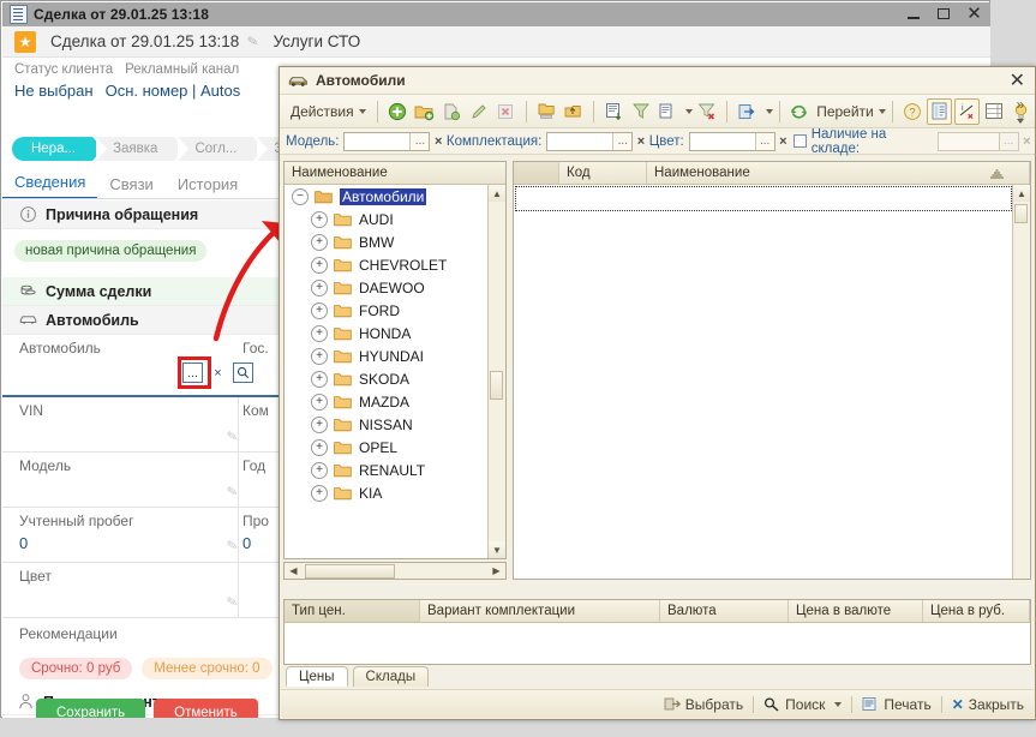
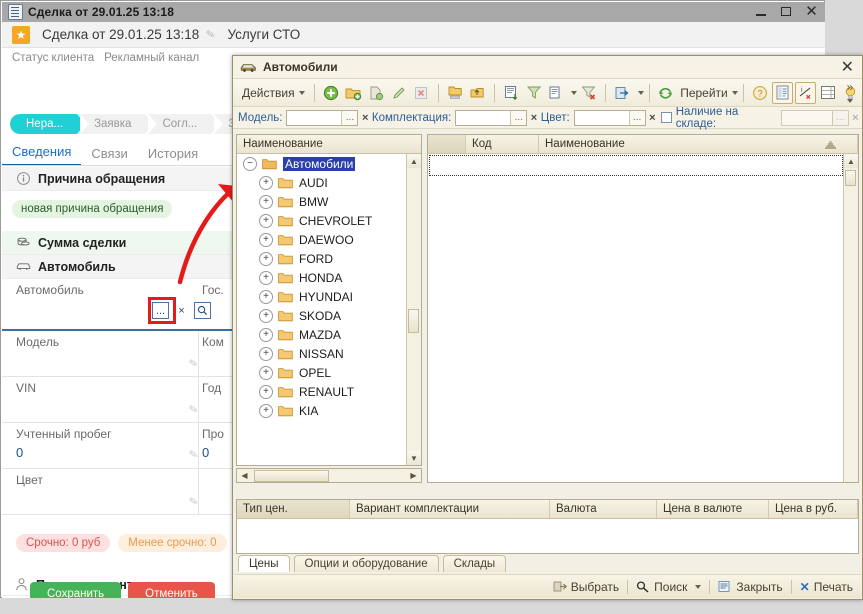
  Сделка от 29.01.25 13:18
  ✕
  ★
  Сделка от 29.01.25 13:18
  Услуги СТО
  Статус клиента
  Рекламный канал
- Не выбран
- Осн. номер | Autos
  Нера...
  Заявка
  Согл...
  Сведения
  Связи
  История
  Причина обращения
  новая причина обращения
  Сумма сделки
  Автомобиль
  Автомобиль
  Гос.
  ...
  ×
- VIN
+ Модель
  Ком
- Модель
+ VIN
  Год
  Учтенный пробег
  0
  Про
  0
  Цвет
- Рекомендации
  Срочно: 0 руб
  Менее срочно: 0
  Сохранить
  Отменить
  Автомобили
  ✕
  Действия
  Перейти
  ?
  »
  Модель:
  ...
  ×
  Комплектация:
  ...
  ×
  Цвет:
  ...
  ×
  Наличие на складе:
  ...
  ×
  Наименование
  −
  Автомобили
  +
  AUDI
  +
  BMW
  +
  CHEVROLET
  +
  DAEWOO
  +
  FORD
  +
  HONDA
  +
  HYUNDAI
  +
  SKODA
  +
  MAZDA
  +
  NISSAN
  +
  OPEL
  +
  RENAULT
  +
  KIA
  ▲
  ▼
  ◀
  ▶
  Код
  Наименование
  ▲
  Тип цен.
  Вариант комплектации
  Валюта
  Цена в валюте
  Цена в руб.
  Цены
+ Опции и оборудование
  Склады
  Выбрать
  Поиск
- Печать
+ Закрыть
  ✕
- Закрыть
+ Печать
